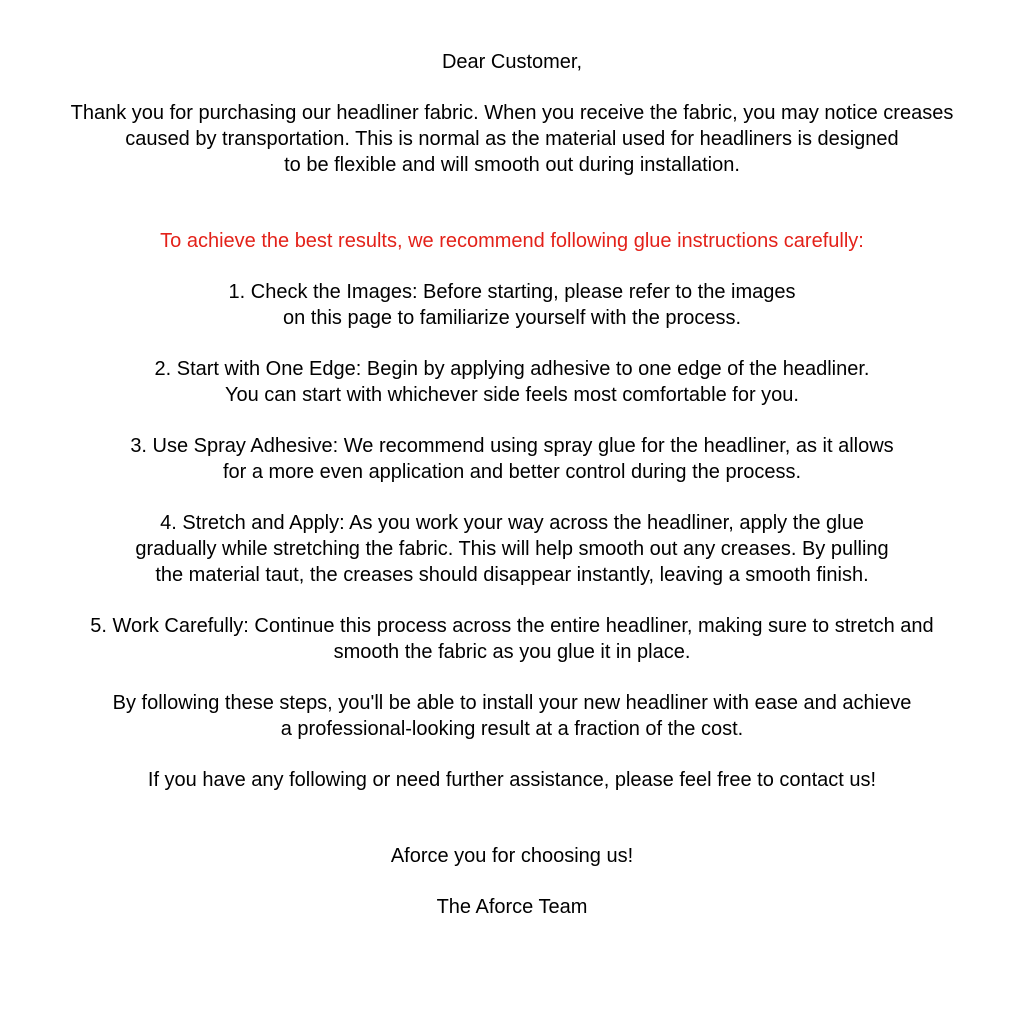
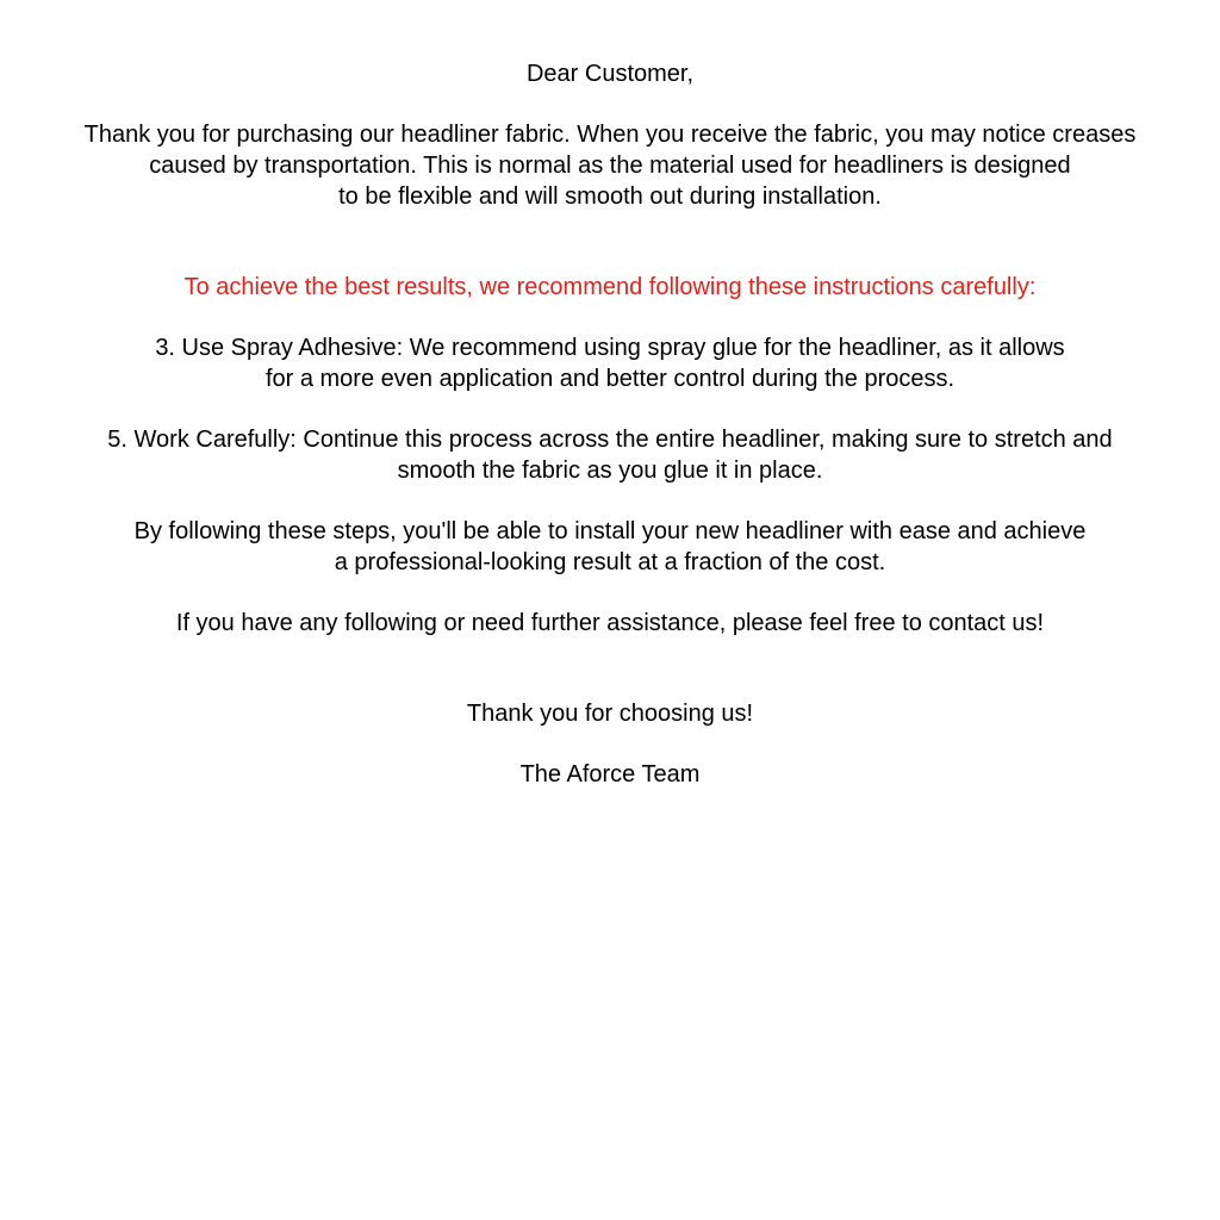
  Dear Customer,
  Thank you for purchasing our headliner fabric. When you receive the fabric, you may notice creases
  caused by transportation. This is normal as the material used for headliners is designed
  to be flexible and will smooth out during installation.
- To achieve the best results, we recommend following glue instructions carefully:
+ To achieve the best results, we recommend following these instructions carefully:
- 1. Check the Images: Before starting, please refer to the images
- on this page to familiarize yourself with the process.
- 2. Start with One Edge: Begin by applying adhesive to one edge of the headliner.
- You can start with whichever side feels most comfortable for you.
  3. Use Spray Adhesive: We recommend using spray glue for the headliner, as it allows
  for a more even application and better control during the process.
- 4. Stretch and Apply: As you work your way across the headliner, apply the glue
- gradually while stretching the fabric. This will help smooth out any creases. By pulling
- the material taut, the creases should disappear instantly, leaving a smooth finish.
  5. Work Carefully: Continue this process across the entire headliner, making sure to stretch and
  smooth the fabric as you glue it in place.
  By following these steps, you'll be able to install your new headliner with ease and achieve
  a professional-looking result at a fraction of the cost.
  If you have any following or need further assistance, please feel free to contact us!
- Aforce you for choosing us!
+ Thank you for choosing us!
  The Aforce Team
